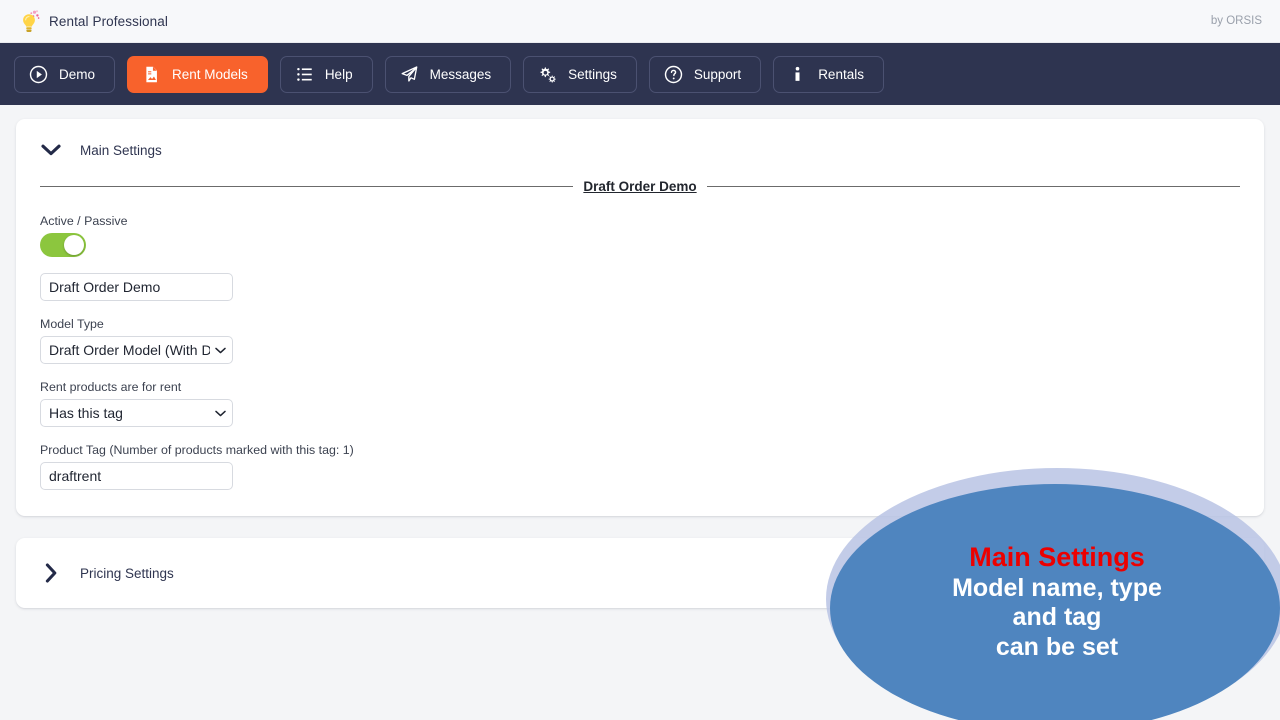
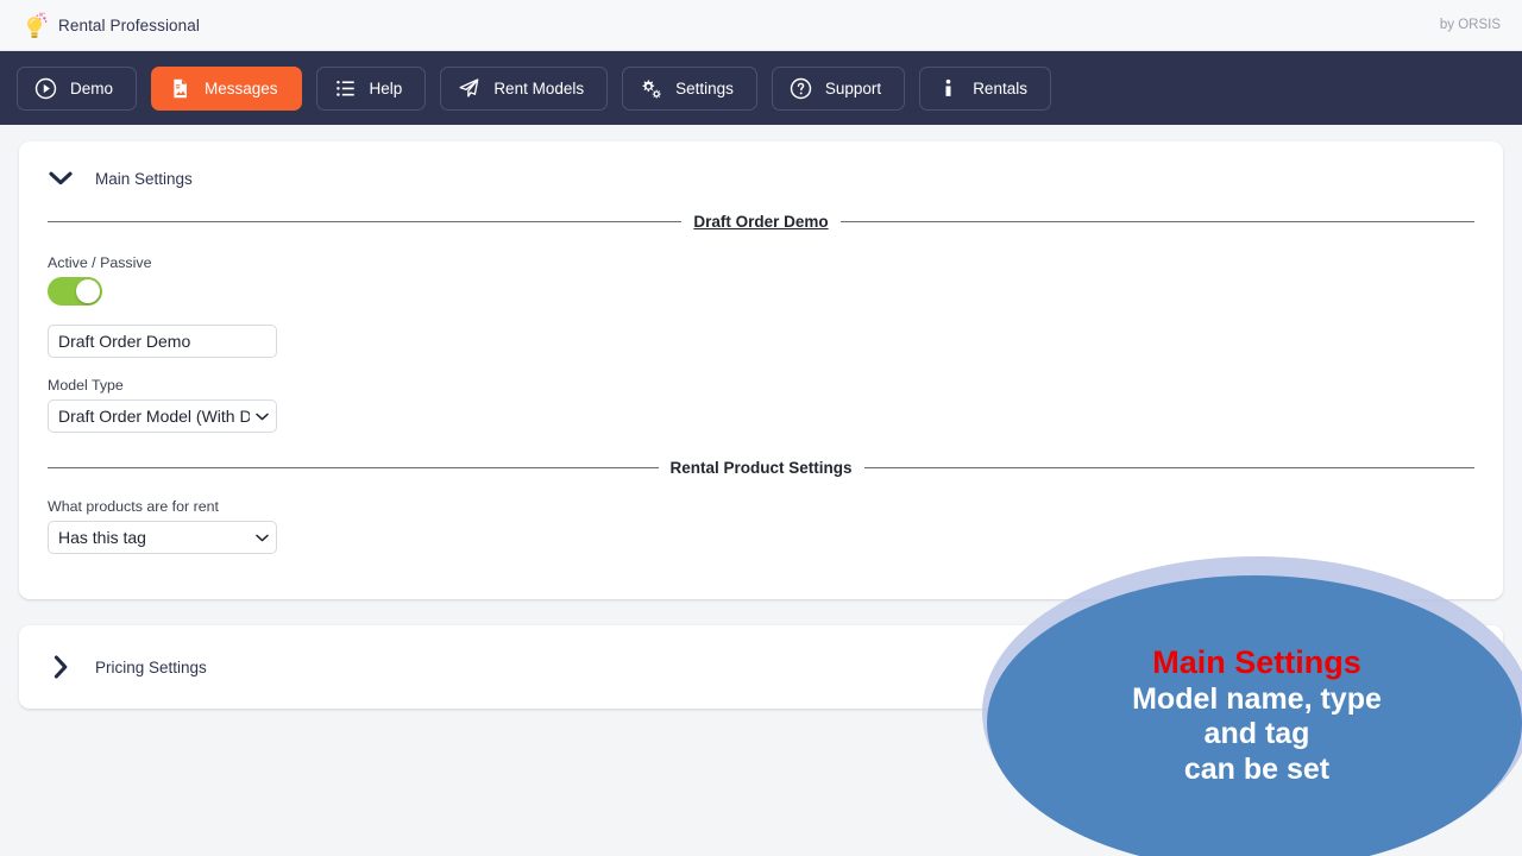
  Rental Professional
  by ORSIS
  Demo
- Rent Models
+ Messages
  Help
- Messages
+ Rent Models
  Settings
  Support
  Rentals
  Main Settings
  Draft Order Demo
  Active / Passive
  Draft Order Demo
  Model Type
  Draft Order Model (With D
+ Rental Product Settings
- Rent products are for rent
+ What products are for rent
  Has this tag
- Product Tag (Number of products marked with this tag: 1)
- draftrent
  Pricing Settings
  Main Settings
  Model name, type
  and tag
  can be set
